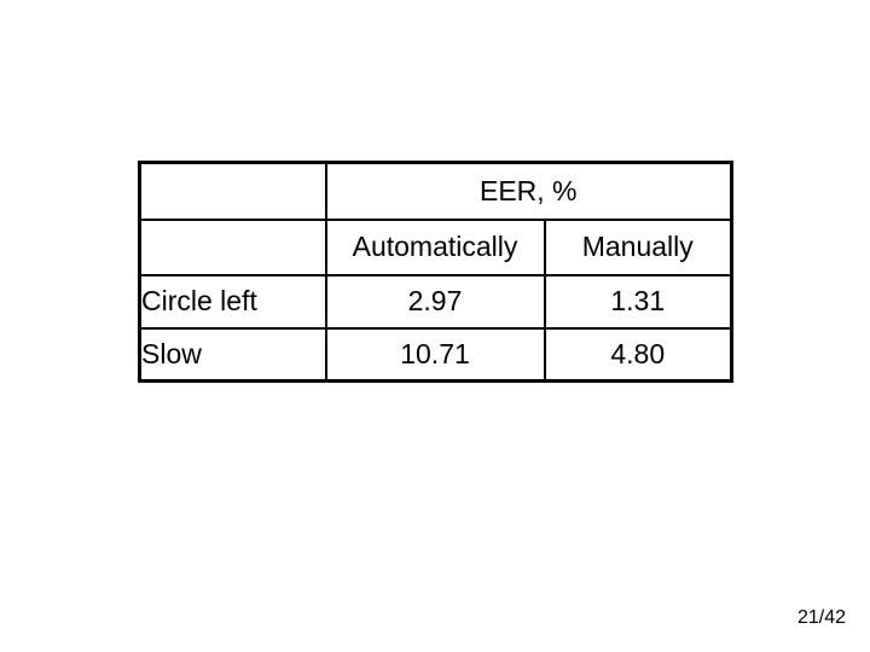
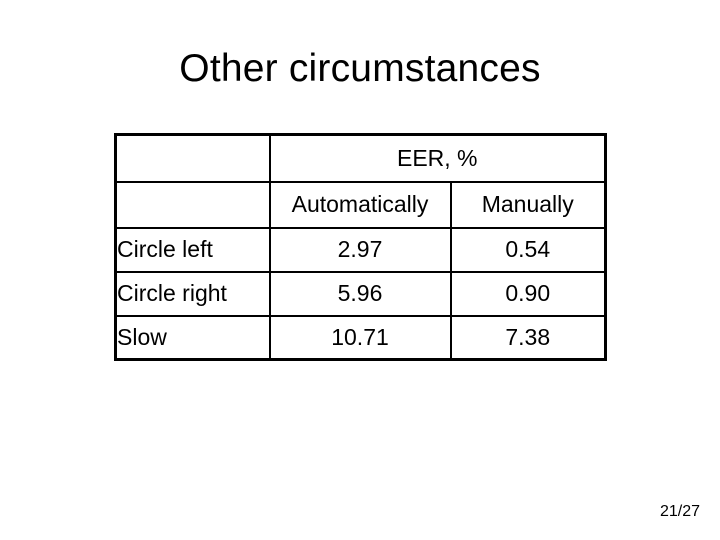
+ Other circumstances
  	EER, %
  	Automatically	Manually
- Circle left	2.97	1.31
+ Circle left	2.97	0.54
+ Circle right	5.96	0.90
- Slow	10.71	4.80
+ Slow	10.71	7.38
- 21/42
+ 21/27
